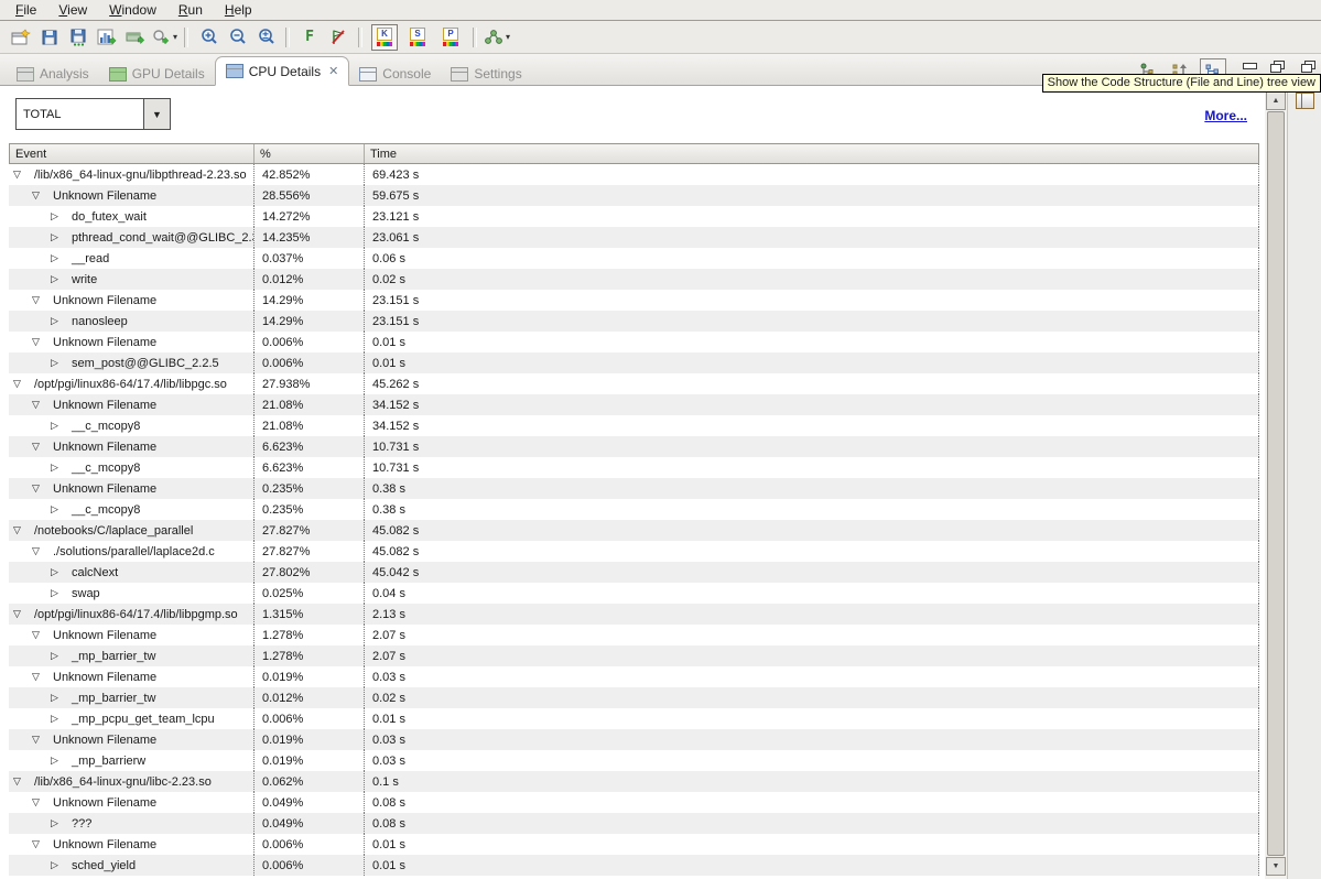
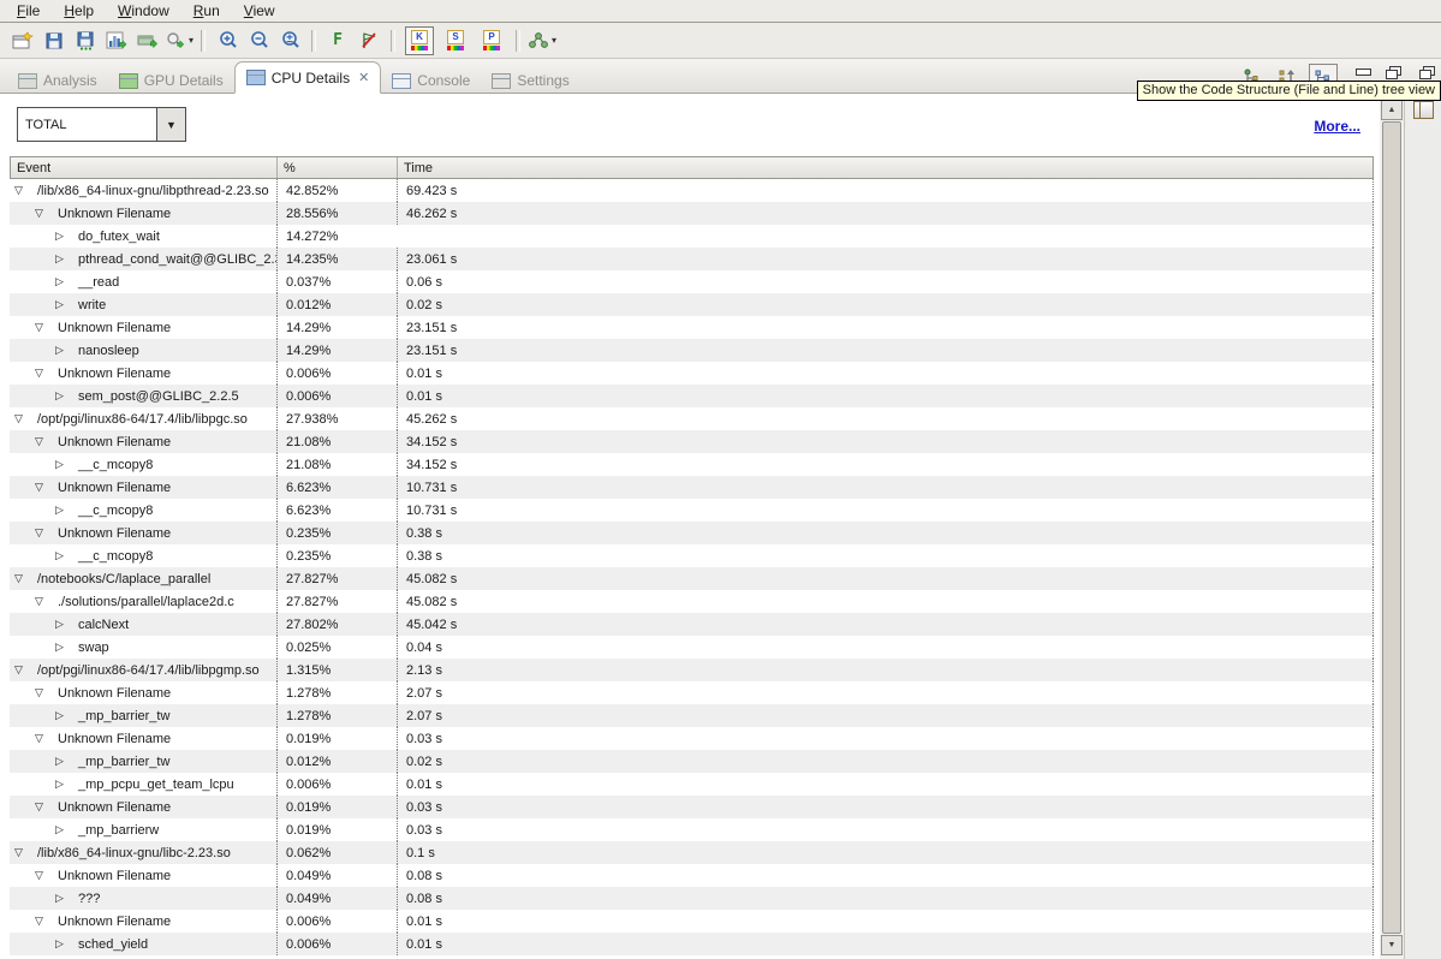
  File
- View
+ Help
  Window
  Run
- Help
+ View
  ▾
  F
  K
  S
  P
  ▾
  Analysis
  GPU Details
  CPU Details
  ✕
  Console
  Settings
  Show the Code Structure (File and Line) tree view
  TOTAL
  ▼
  More...
  Event
  %
  Time
  ▽
  /lib/x86_64-linux-gnu/libpthread-2.23.so
  42.852%
  69.423 s
  ▽
  Unknown Filename
  28.556%
- 59.675 s
+ 46.262 s
  ▷
  do_futex_wait
  14.272%
- 23.121 s
  ▷
  pthread_cond_wait@@GLIBC_2.
  14.235%
  23.061 s
  ▷
  __read
  0.037%
  0.06 s
  ▷
  write
  0.012%
  0.02 s
  ▽
  Unknown Filename
  14.29%
  23.151 s
  ▷
  nanosleep
  14.29%
  23.151 s
  ▽
  Unknown Filename
  0.006%
  0.01 s
  ▷
  sem_post@@GLIBC_2.2.5
  0.006%
  0.01 s
  ▽
  /opt/pgi/linux86-64/17.4/lib/libpgc.so
  27.938%
  45.262 s
  ▽
  Unknown Filename
  21.08%
  34.152 s
  ▷
  __c_mcopy8
  21.08%
  34.152 s
  ▽
  Unknown Filename
  6.623%
  10.731 s
  ▷
  __c_mcopy8
  6.623%
  10.731 s
  ▽
  Unknown Filename
  0.235%
  0.38 s
  ▷
  __c_mcopy8
  0.235%
  0.38 s
  ▽
  /notebooks/C/laplace_parallel
  27.827%
  45.082 s
  ▽
  ./solutions/parallel/laplace2d.c
  27.827%
  45.082 s
  ▷
  calcNext
  27.802%
  45.042 s
  ▷
  swap
  0.025%
  0.04 s
  ▽
  /opt/pgi/linux86-64/17.4/lib/libpgmp.so
  1.315%
  2.13 s
  ▽
  Unknown Filename
  1.278%
  2.07 s
  ▷
  _mp_barrier_tw
  1.278%
  2.07 s
  ▽
  Unknown Filename
  0.019%
  0.03 s
  ▷
  _mp_barrier_tw
  0.012%
  0.02 s
  ▷
  _mp_pcpu_get_team_lcpu
  0.006%
  0.01 s
  ▽
  Unknown Filename
  0.019%
  0.03 s
  ▷
  _mp_barrierw
  0.019%
  0.03 s
  ▽
  /lib/x86_64-linux-gnu/libc-2.23.so
  0.062%
  0.1 s
  ▽
  Unknown Filename
  0.049%
  0.08 s
  ▷
  ???
  0.049%
  0.08 s
  ▽
  Unknown Filename
  0.006%
  0.01 s
  ▷
  sched_yield
  0.006%
  0.01 s
